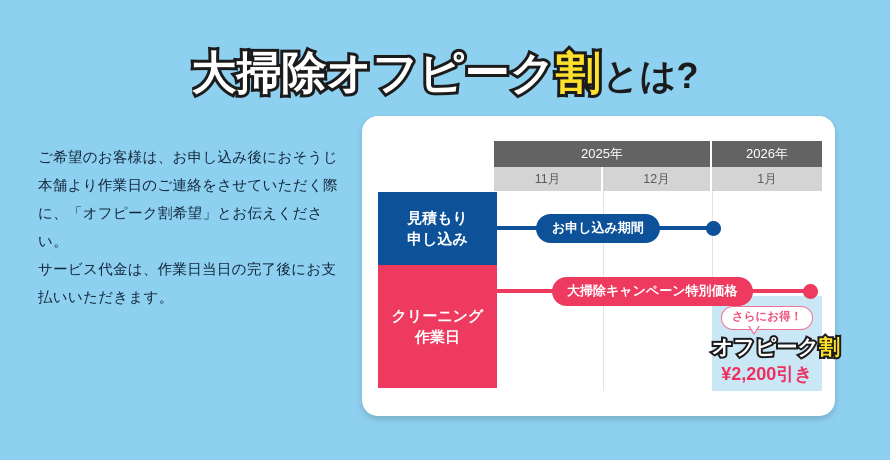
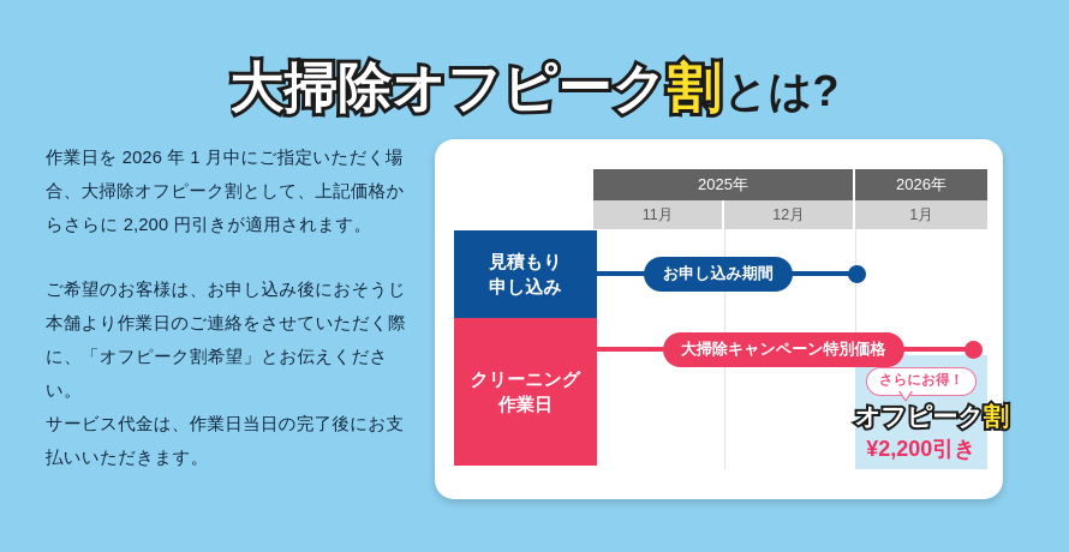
  大掃除オフピーク割とは?
+ 作業日を 2026 年 1 月中にご指定いただく場合、大掃除オフピーク割として、上記価格からさらに 2,200 円引きが適用されます。
  ご希望のお客様は、お申し込み後におそうじ本舗より作業日のご連絡をさせていただく際に、「オフピーク割希望」とお伝えください。
  サービス代金は、作業日当日の完了後にお支払いいただきます。
  2025年
  2026年
  11月
  12月
  1月
  見積もり
  申し込み
  クリーニング
  作業日
  お申し込み期間
  大掃除キャンペーン特別価格
  さらにお得！
  オフピーク割
  ¥2,200引き
